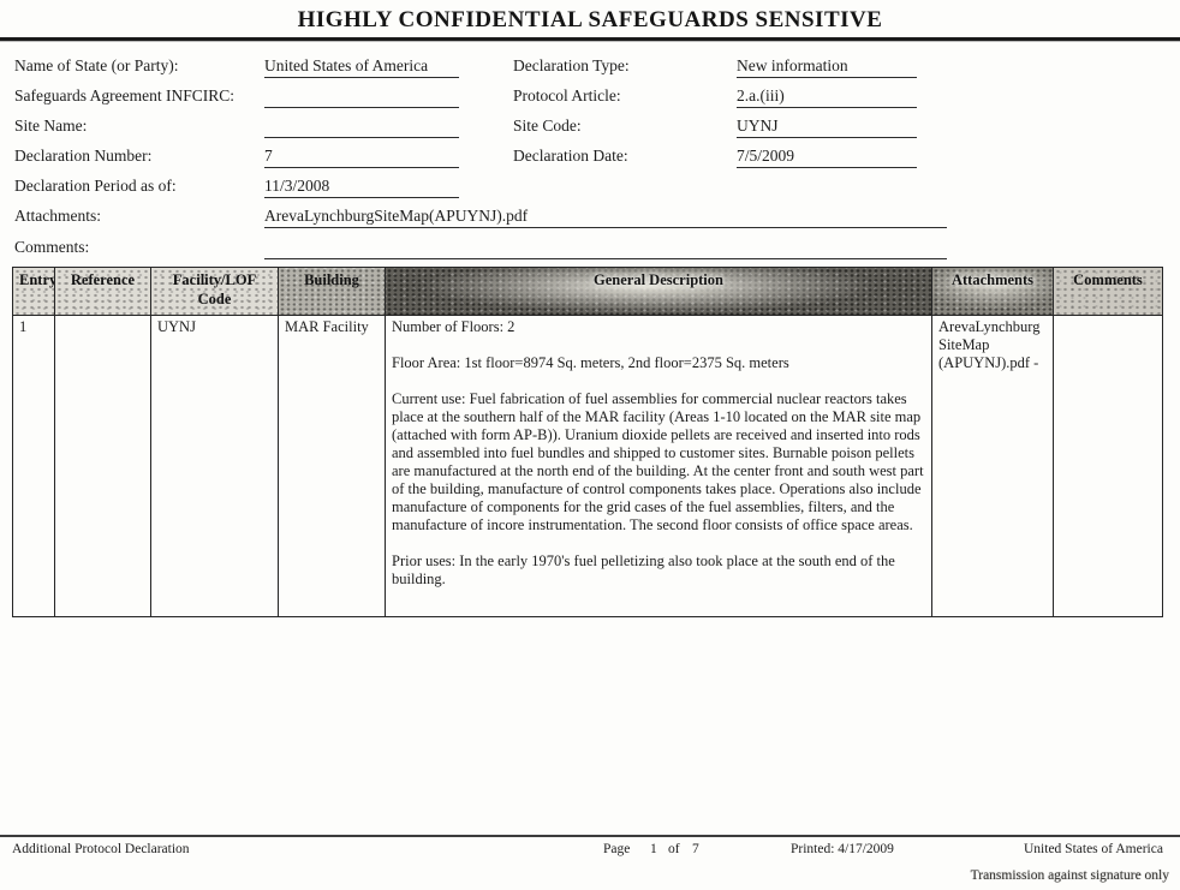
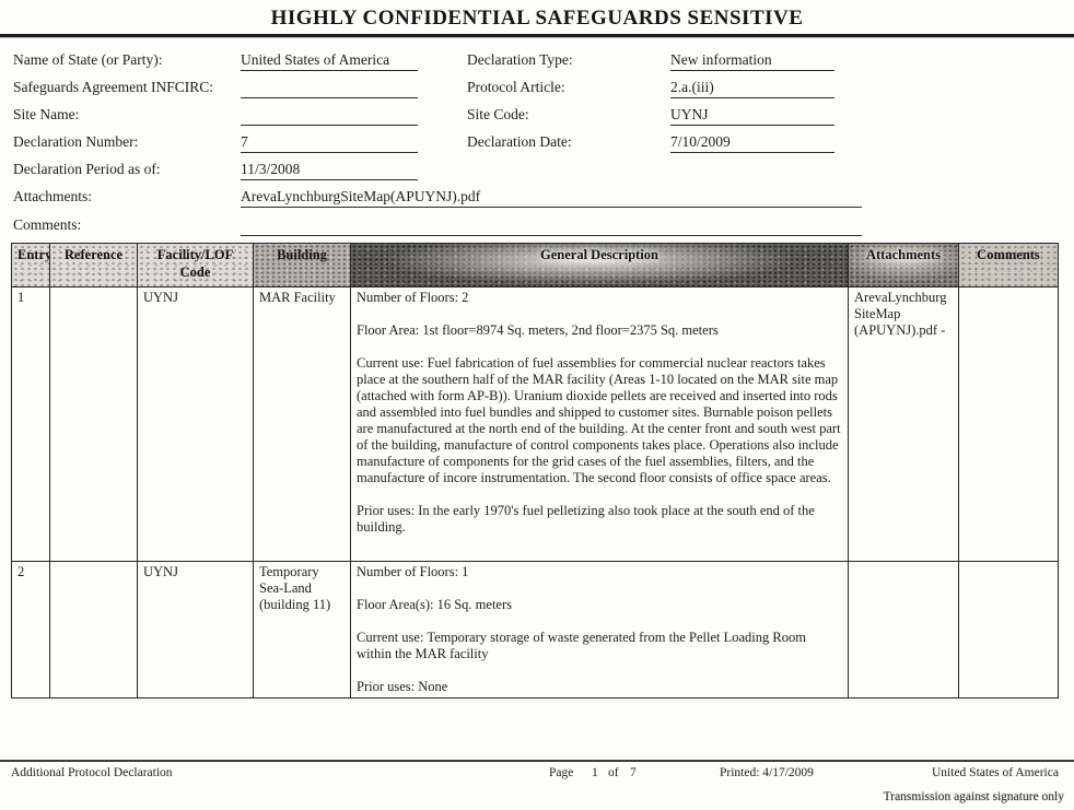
  HIGHLY CONFIDENTIAL SAFEGUARDS SENSITIVE
  Name of State (or Party):
  United States of America
  Declaration Type:
  New information
  Safeguards Agreement INFCIRC:
  Protocol Article:
  2.a.(iii)
  Site Name:
  Site Code:
  UYNJ
  Declaration Number:
  7
  Declaration Date:
- 7/5/2009
+ 7/10/2009
  Declaration Period as of:
  11/3/2008
  Attachments:
  ArevaLynchburgSiteMap(APUYNJ).pdf
  Comments:
  Entry	Reference	Facility/LOF Code	Building	General Description	Attachments	Comments
  1		UYNJ	MAR Facility	Number of Floors: 2 Floor Area: 1st floor=8974 Sq. meters, 2nd floor=2375 Sq. meters Current use: Fuel fabrication of fuel assemblies for commercial nuclear reactors takes place at the southern half of the MAR facility (Areas 1-10 located on the MAR site map (attached with form AP-B)). Uranium dioxide pellets are received and inserted into rods and assembled into fuel bundles and shipped to customer sites. Burnable poison pellets are manufactured at the north end of the building. At the center front and south west part of the building, manufacture of control components takes place. Operations also include manufacture of components for the grid cases of the fuel assemblies, filters, and the manufacture of incore instrumentation. The second floor consists of office space areas. Prior uses: In the early 1970's fuel pelletizing also took place at the south end of the building.	ArevaLynchburg SiteMap (APUYNJ).pdf -
+ 2		UYNJ	Temporary Sea-Land (building 11)	Number of Floors: 1 Floor Area(s): 16 Sq. meters Current use: Temporary storage of waste generated from the Pellet Loading Room within the MAR facility Prior uses: None
  Additional Protocol Declaration
  Page
  1
  of
  7
  Printed: 4/17/2009
  United States of America
  Transmission against signature only
